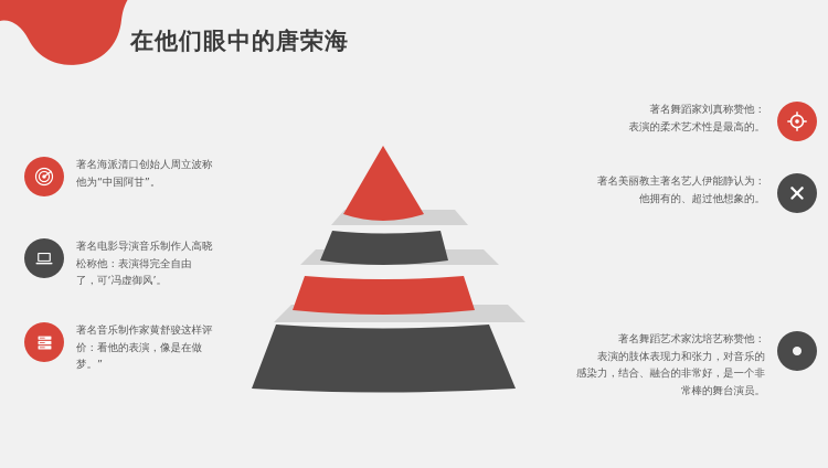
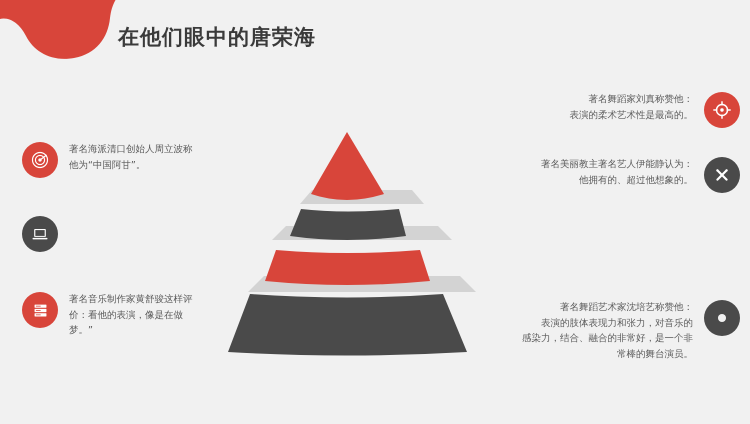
  在他们眼中的唐荣海
  著名海派清口创始人周立波称
  他为“中国阿甘”。
- 著名电影导演音乐制作人高晓
- 松称他：表演得完全自由
- 了，可‘冯虚御风’。
  著名音乐制作家黄舒骏这样评
  价：看他的表演，像是在做
  梦。”
  著名舞蹈家刘真称赞他：
  表演的柔术艺术性是最高的。
  著名美丽教主著名艺人伊能静认为：
  他拥有的、超过他想象的。
  著名舞蹈艺术家沈培艺称赞他：
  表演的肢体表现力和张力，对音乐的
  感染力，结合、融合的非常好，是一个非
  常棒的舞台演员。
